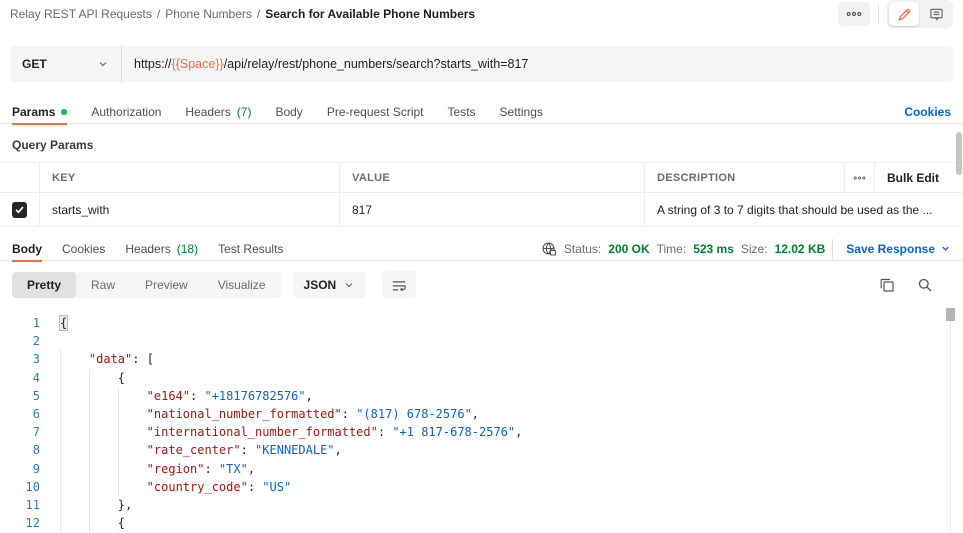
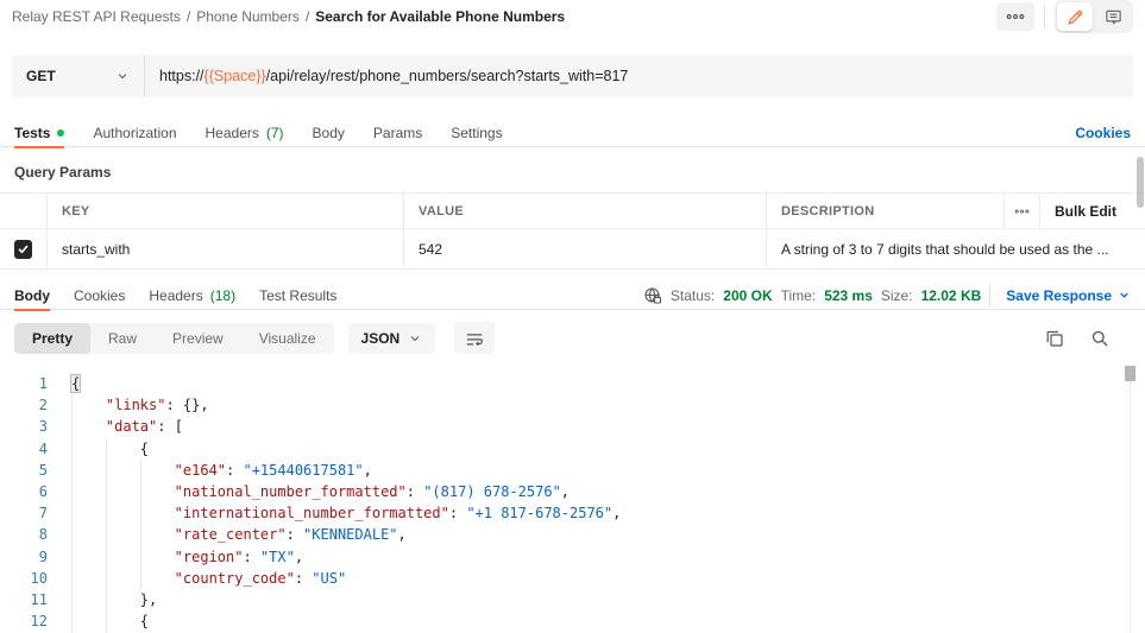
  Relay REST API Requests
  /
  Phone Numbers
  /
  Search for Available Phone Numbers
  GET
  https://
  {{Space}}
  /api/relay/rest/phone_numbers/search?starts_with=817
- Params
+ Tests
  Authorization
  Headers
  (7)
  Body
- Pre-request Script
- Tests
+ Params
  Settings
  Cookies
  Query Params
  KEY
  VALUE
  DESCRIPTION
  Bulk Edit
  starts_with
- 817
+ 542
  A string of 3 to 7 digits that should be used as the ...
  Body
  Cookies
  Headers
  (18)
  Test Results
  Status:
  200 OK
  Time:
  523 ms
  Size:
  12.02 KB
  Save Response
  Pretty
  Raw
  Preview
  Visualize
  JSON
  1
  {
  2
+ "links": {},
  3
  "data": [
  4
  {
  5
- "e164": "+18176782576",
+ "e164": "+15440617581",
  6
  "national_number_formatted": "(817) 678-2576",
  7
  "international_number_formatted": "+1 817-678-2576",
  8
  "rate_center": "KENNEDALE",
  9
  "region": "TX",
  10
  "country_code": "US"
  11
  },
  12
  {
